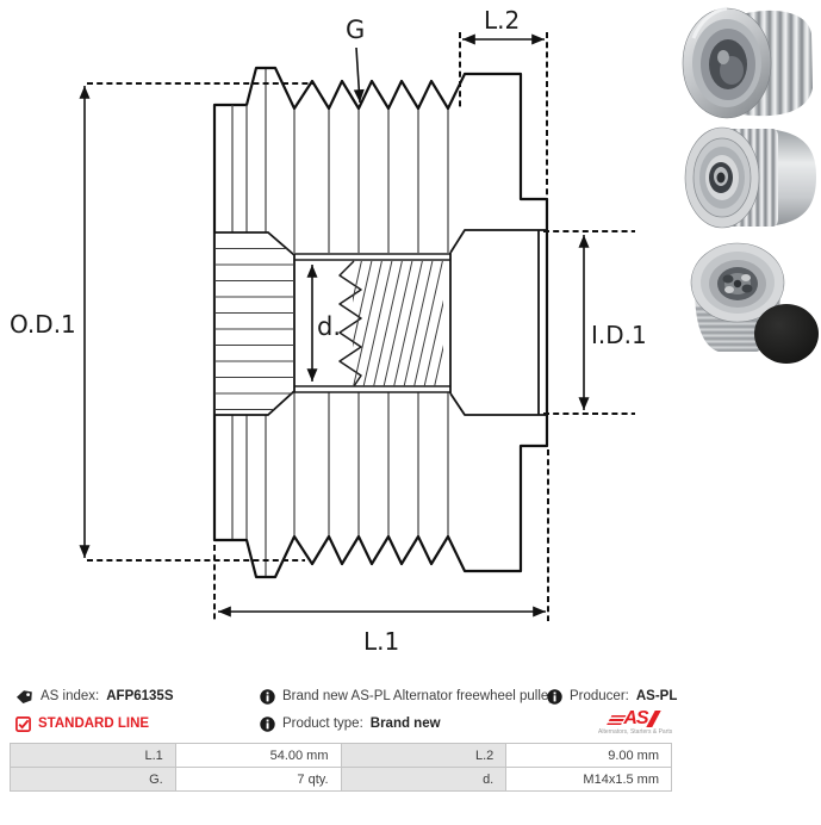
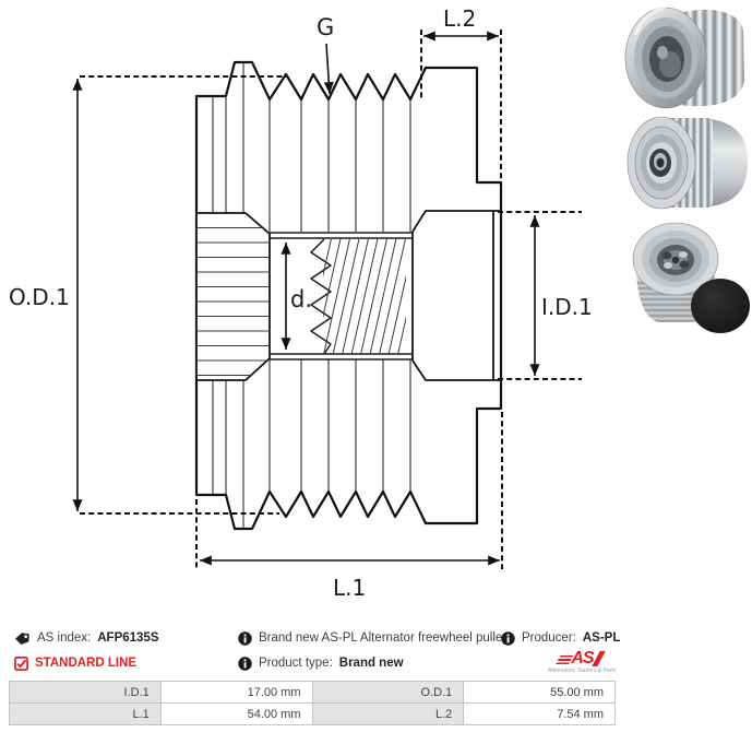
  O.D.1
  G
  L.2
  d.
  I.D.1
  L.1
  AS index:
  AFP6135S
  STANDARD LINE
  Brand new AS-PL Alternator freewheel pulle
  Product type:
  Brand new
  Producer:
  AS-PL
  AS
+ I.D.1	17.00 mm	O.D.1	55.00 mm
- L.1	54.00 mm	L.2	9.00 mm
+ L.1	54.00 mm	L.2	7.54 mm
- G.	7 qty.	d.	M14x1.5 mm
